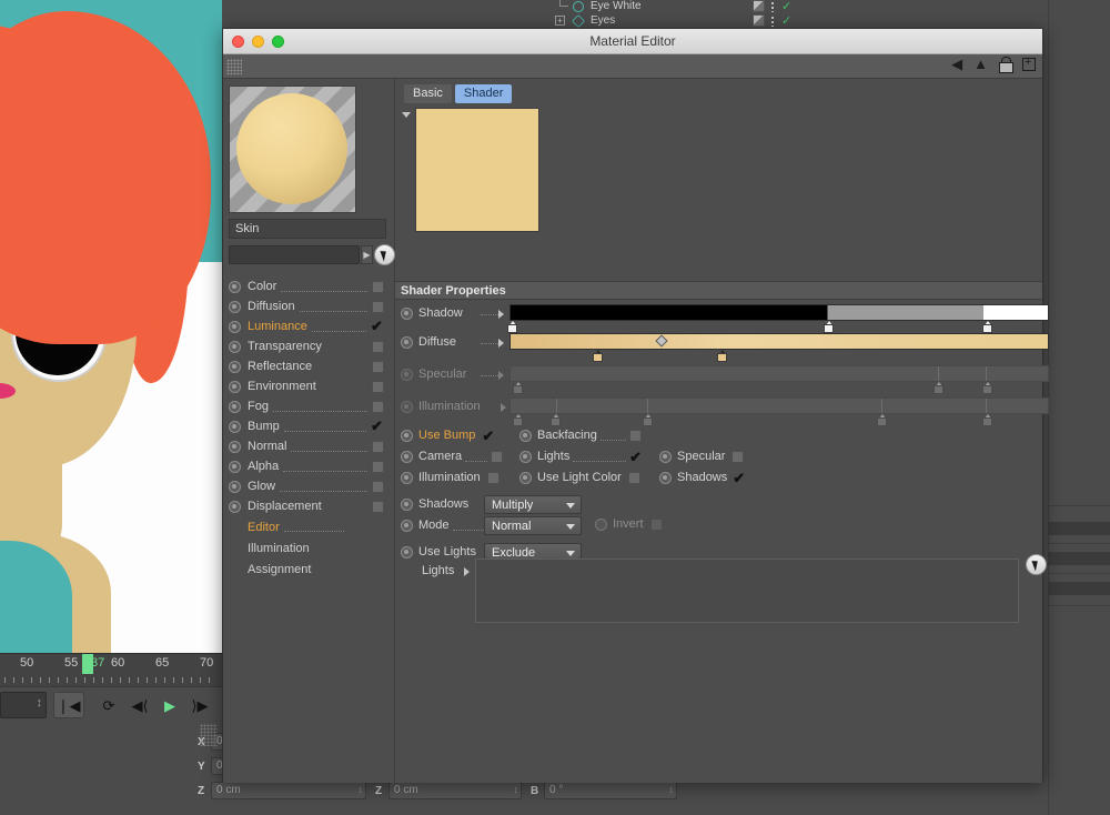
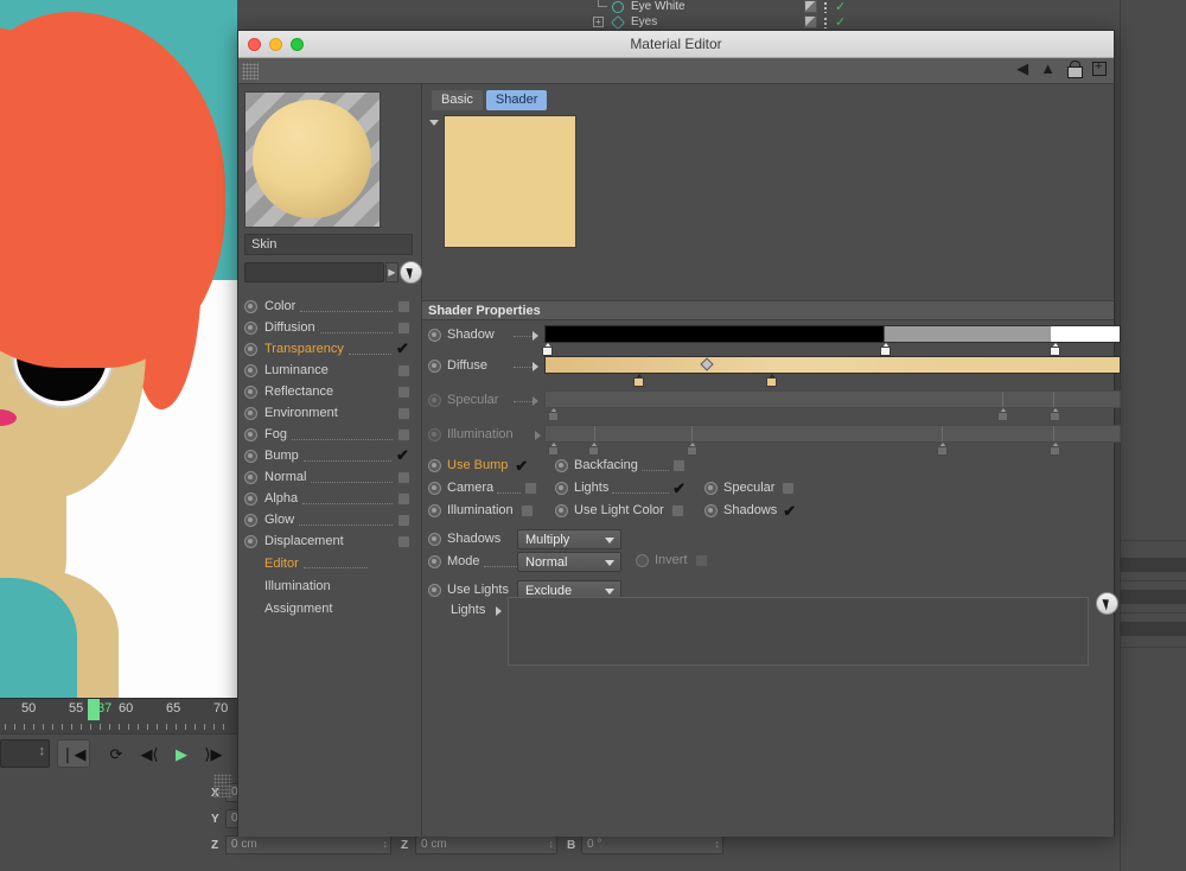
  Eye White
  ✓
  +
  Eyes
  ✓
  50
  55
  60
  65
  70
  37
  ❘◀
  ⟳
  ◀⟨
  ▶
  ⟩▶
  Y
  Z
  0 cm
  Z
  0 cm
  B
  0 °
  Material Editor
  ◀
  ▲
  Skin
  ▶
  Color
  Diffusion
- Luminance
+ Transparency
  ✔
- Transparency
+ Luminance
  Reflectance
  Environment
  Fog
  Bump
  ✔
  Normal
  Alpha
  Glow
  Displacement
  Editor
  Illumination
  Assignment
  Basic
  Shader
  Shader Properties
  Shadow
  Diffuse
  Specular
  Illumination
  Use Bump
  ✔
  Backfacing
  Camera
  Lights
  ✔
  Specular
  Illumination
  Use Light Color
  Shadows
  ✔
  Shadows
  Multiply
  Mode
  Normal
  Invert
  Use Lights
  Exclude
  Lights
